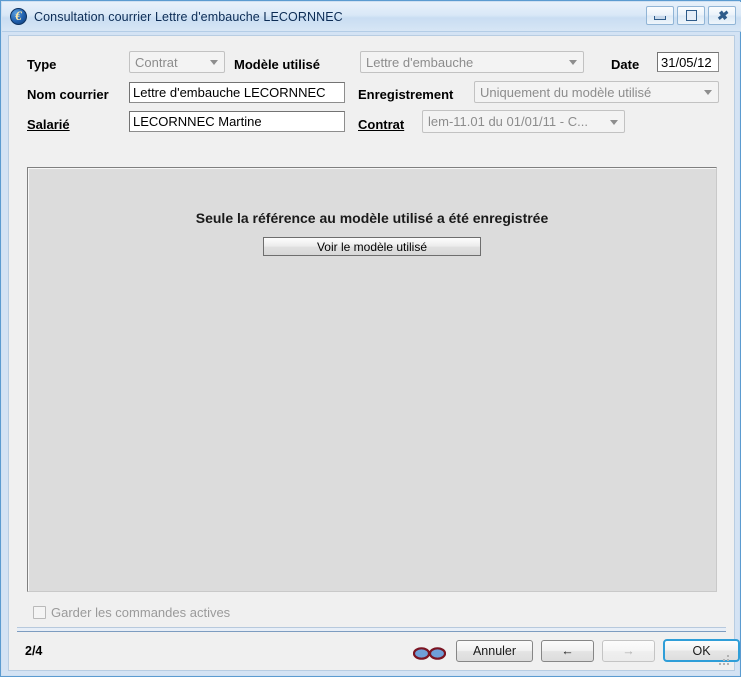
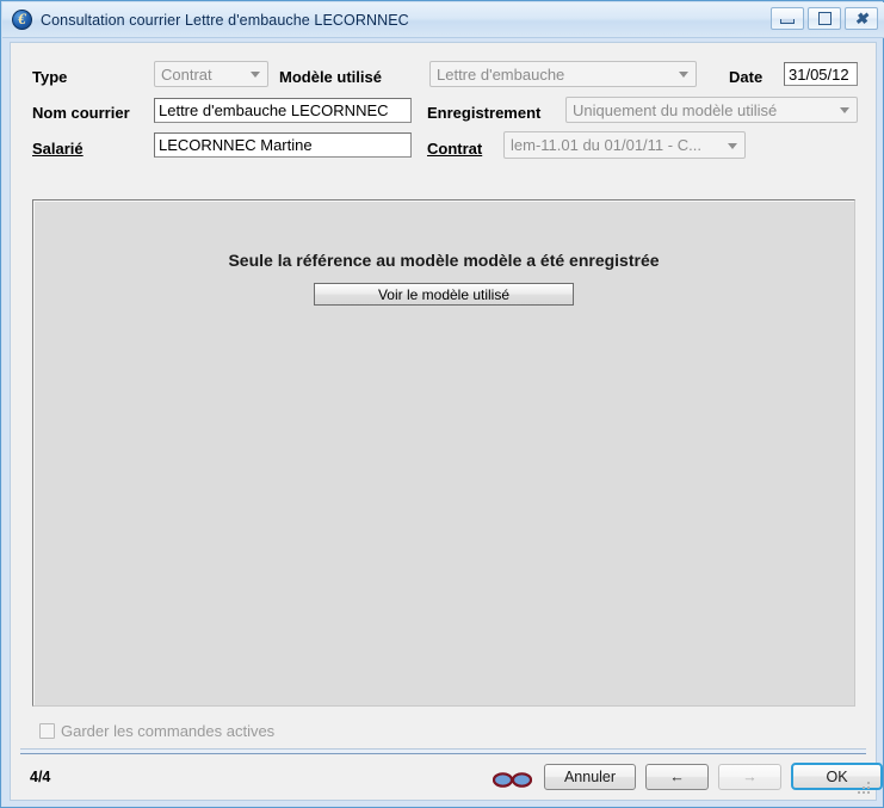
  €
  Consultation courrier Lettre d'embauche LECORNNEC
  ✖
  Type
  Contrat
  Modèle utilisé
  Lettre d'embauche
  Date
  31/05/12
  Nom courrier
  Lettre d'embauche LECORNNEC
  Enregistrement
  Uniquement du modèle utilisé
  Salarié
  LECORNNEC Martine
  Contrat
  lem-11.01 du 01/01/11 - C...
- Seule la référence au modèle utilisé a été enregistrée
+ Seule la référence au modèle modèle a été enregistrée
  Voir le modèle utilisé
  Garder les commandes actives
- 2/4
+ 4/4
  Annuler
  ←
  →
  OK
